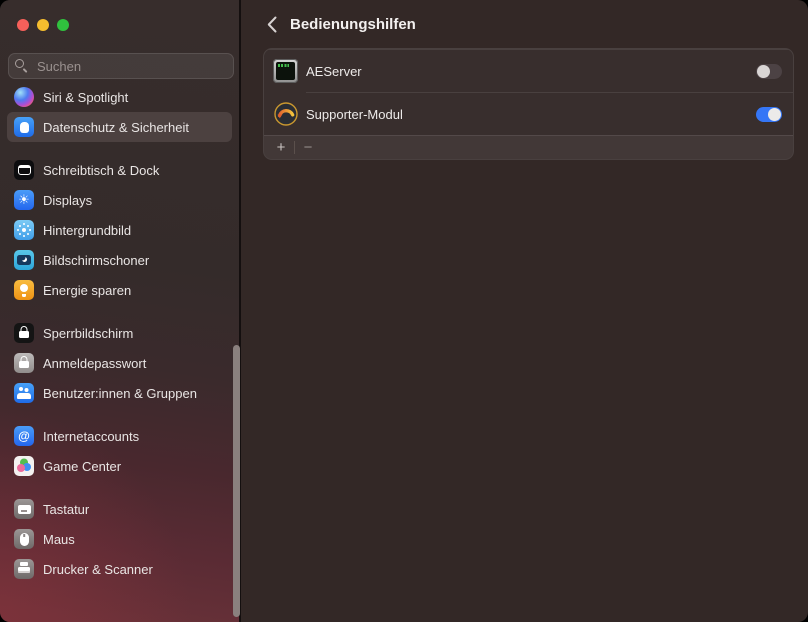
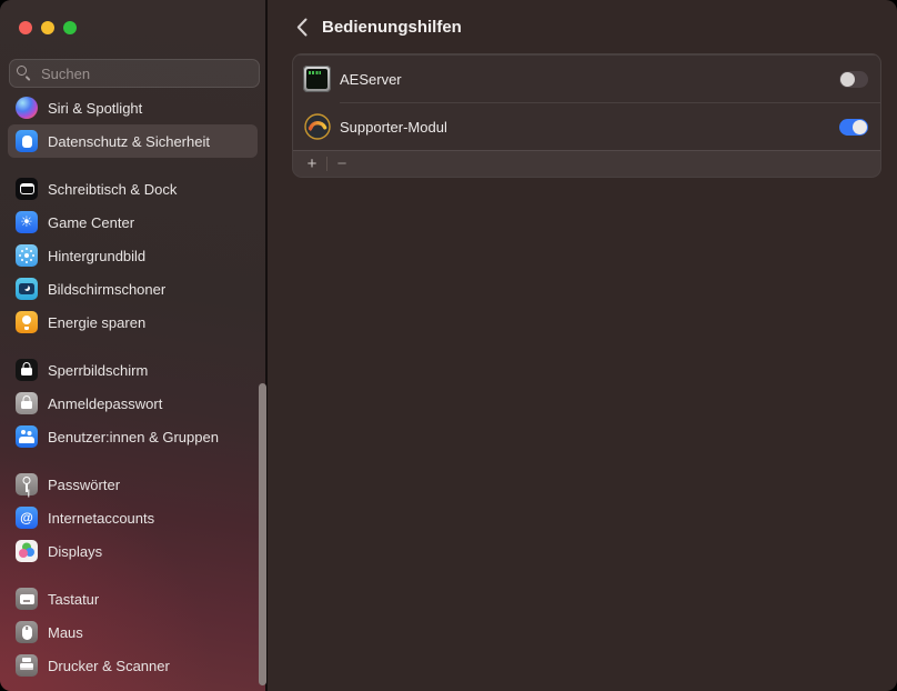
  Suchen
  Siri & Spotlight
  Datenschutz & Sicherheit
  Schreibtisch & Dock
- Displays
+ Game Center
  Hintergrundbild
  Bildschirmschoner
  Energie sparen
  Sperrbildschirm
  Anmeldepasswort
  Benutzer:innen & Gruppen
+ Passwörter
  Internetaccounts
- Game Center
+ Displays
  Tastatur
  Maus
  Drucker & Scanner
  Bedienungshilfen
  AEServer
  Supporter-Modul
  +
  −
